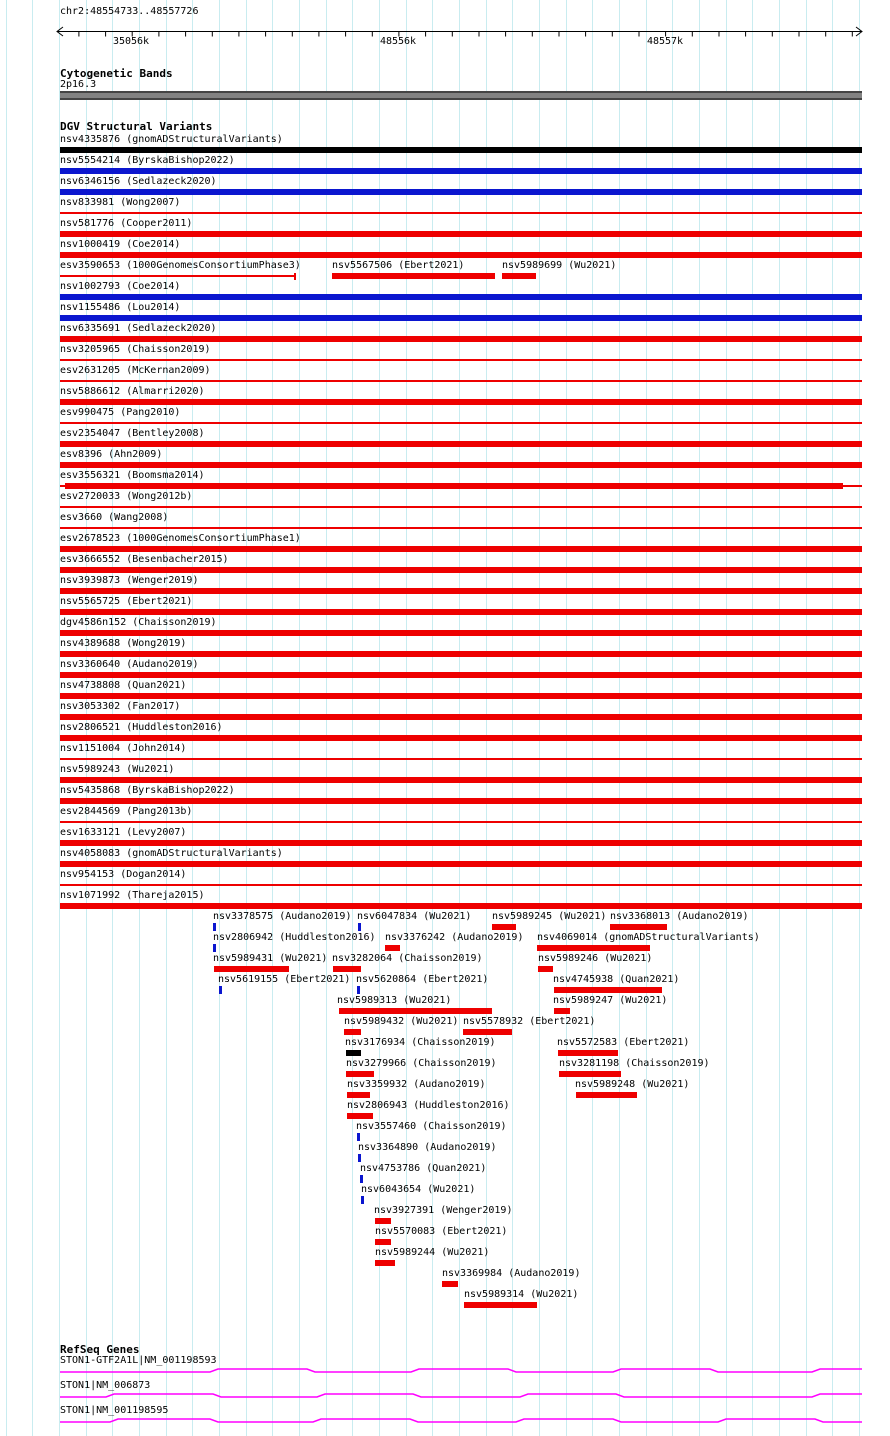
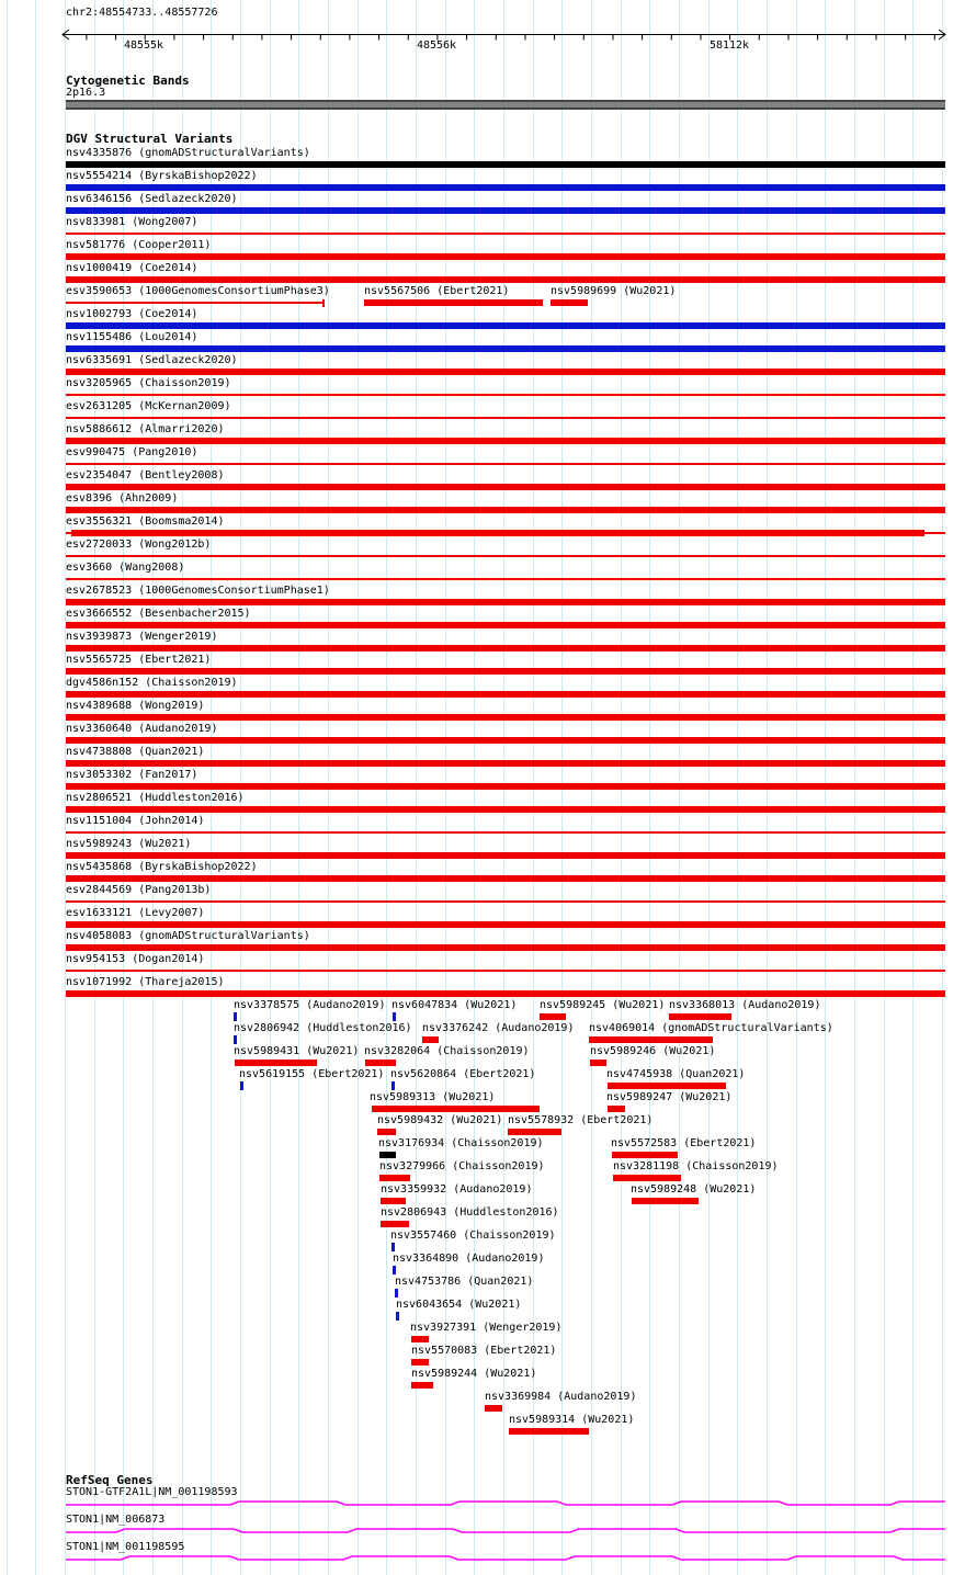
  chr2:48554733..48557726
- 35056k
+ 48555k
  48556k
- 48557k
+ 58112k
  Cytogenetic Bands
  2p16.3
  DGV Structural Variants
  nsv4335876 (gnomADStructuralVariants)
  nsv5554214 (ByrskaBishop2022)
  nsv6346156 (Sedlazeck2020)
  nsv833981 (Wong2007)
  nsv581776 (Cooper2011)
  nsv1000419 (Coe2014)
  esv3590653 (1000GenomesConsortiumPhase3)
  nsv5567506 (Ebert2021)
  nsv5989699 (Wu2021)
  nsv1002793 (Coe2014)
  nsv1155486 (Lou2014)
  nsv6335691 (Sedlazeck2020)
  nsv3205965 (Chaisson2019)
  esv2631205 (McKernan2009)
  nsv5886612 (Almarri2020)
  esv990475 (Pang2010)
  esv2354047 (Bentley2008)
  esv8396 (Ahn2009)
  esv3556321 (Boomsma2014)
  esv2720033 (Wong2012b)
  esv3660 (Wang2008)
  esv2678523 (1000GenomesConsortiumPhase1)
  esv3666552 (Besenbacher2015)
  nsv3939873 (Wenger2019)
  nsv5565725 (Ebert2021)
  dgv4586n152 (Chaisson2019)
  nsv4389688 (Wong2019)
  nsv3360640 (Audano2019)
  nsv4738808 (Quan2021)
  nsv3053302 (Fan2017)
  nsv2806521 (Huddleston2016)
  nsv1151004 (John2014)
  nsv5989243 (Wu2021)
  nsv5435868 (ByrskaBishop2022)
  esv2844569 (Pang2013b)
  esv1633121 (Levy2007)
  nsv4058083 (gnomADStructuralVariants)
  nsv954153 (Dogan2014)
  nsv1071992 (Thareja2015)
  nsv3378575 (Audano2019)
  nsv6047834 (Wu2021)
  nsv5989245 (Wu2021)
  nsv3368013 (Audano2019)
  nsv2806942 (Huddleston2016)
  nsv3376242 (Audano2019)
  nsv4069014 (gnomADStructuralVariants)
  nsv5989431 (Wu2021)
  nsv3282064 (Chaisson2019)
  nsv5989246 (Wu2021)
  nsv5619155 (Ebert2021)
  nsv5620864 (Ebert2021)
  nsv4745938 (Quan2021)
  nsv5989313 (Wu2021)
  nsv5989247 (Wu2021)
  nsv5989432 (Wu2021)
  nsv5578932 (Ebert2021)
  nsv3176934 (Chaisson2019)
  nsv5572583 (Ebert2021)
  nsv3279966 (Chaisson2019)
  nsv3281198 (Chaisson2019)
  nsv3359932 (Audano2019)
  nsv5989248 (Wu2021)
  nsv2806943 (Huddleston2016)
  nsv3557460 (Chaisson2019)
  nsv3364890 (Audano2019)
  nsv4753786 (Quan2021)
  nsv6043654 (Wu2021)
  nsv3927391 (Wenger2019)
  nsv5570083 (Ebert2021)
  nsv5989244 (Wu2021)
  nsv3369984 (Audano2019)
  nsv5989314 (Wu2021)
  RefSeq Genes
  STON1-GTF2A1L|NM_001198593
  STON1|NM_006873
  STON1|NM_001198595
